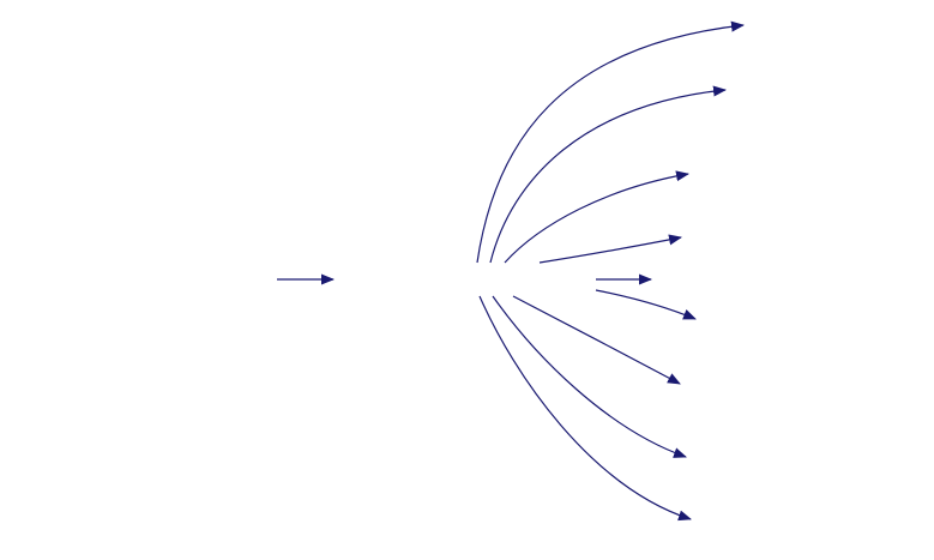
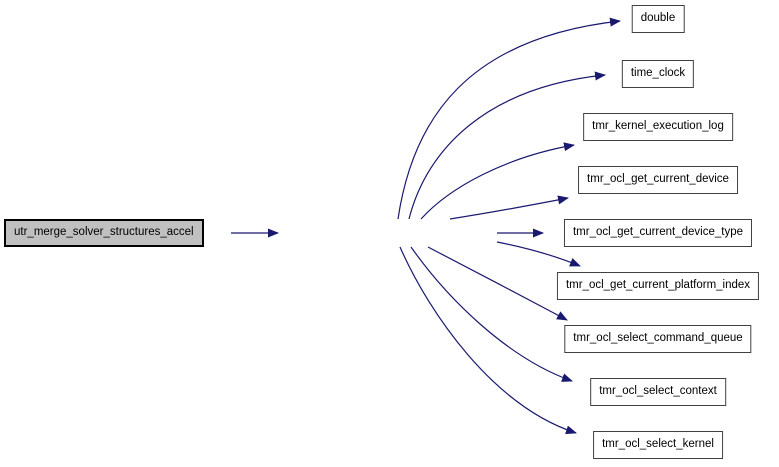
+ utr_merge_solver_structures_accel
+ double
+ time_clock
+ tmr_kernel_execution_log
+ tmr_ocl_get_current_device
+ tmr_ocl_get_current_device_type
+ tmr_ocl_get_current_platform_index
+ tmr_ocl_select_command_queue
+ tmr_ocl_select_context
+ tmr_ocl_select_kernel
